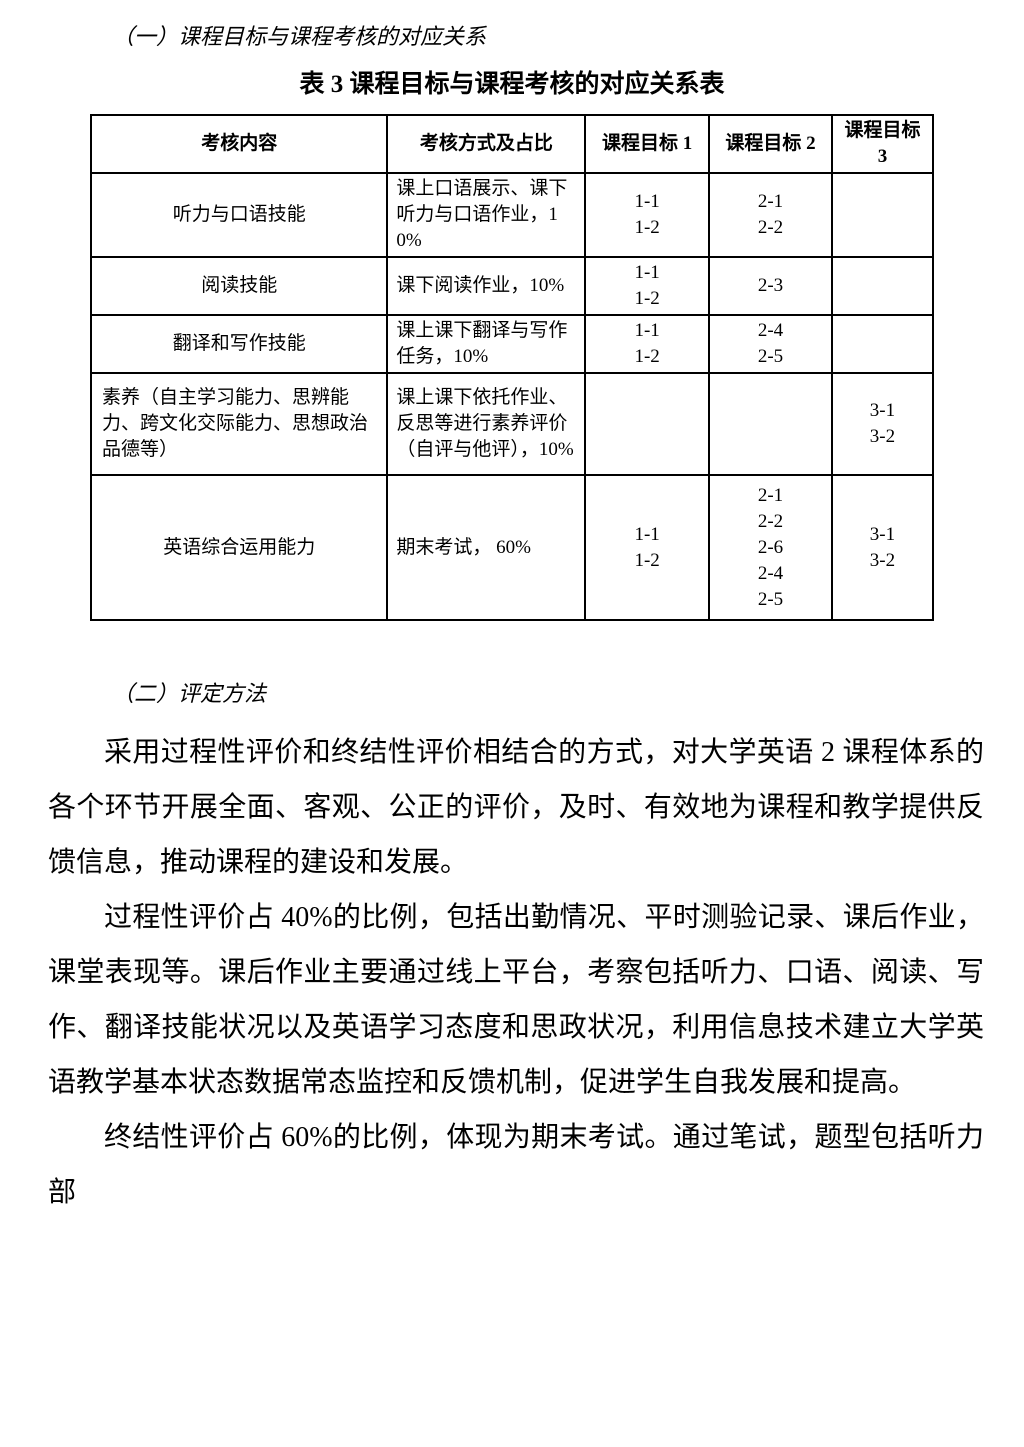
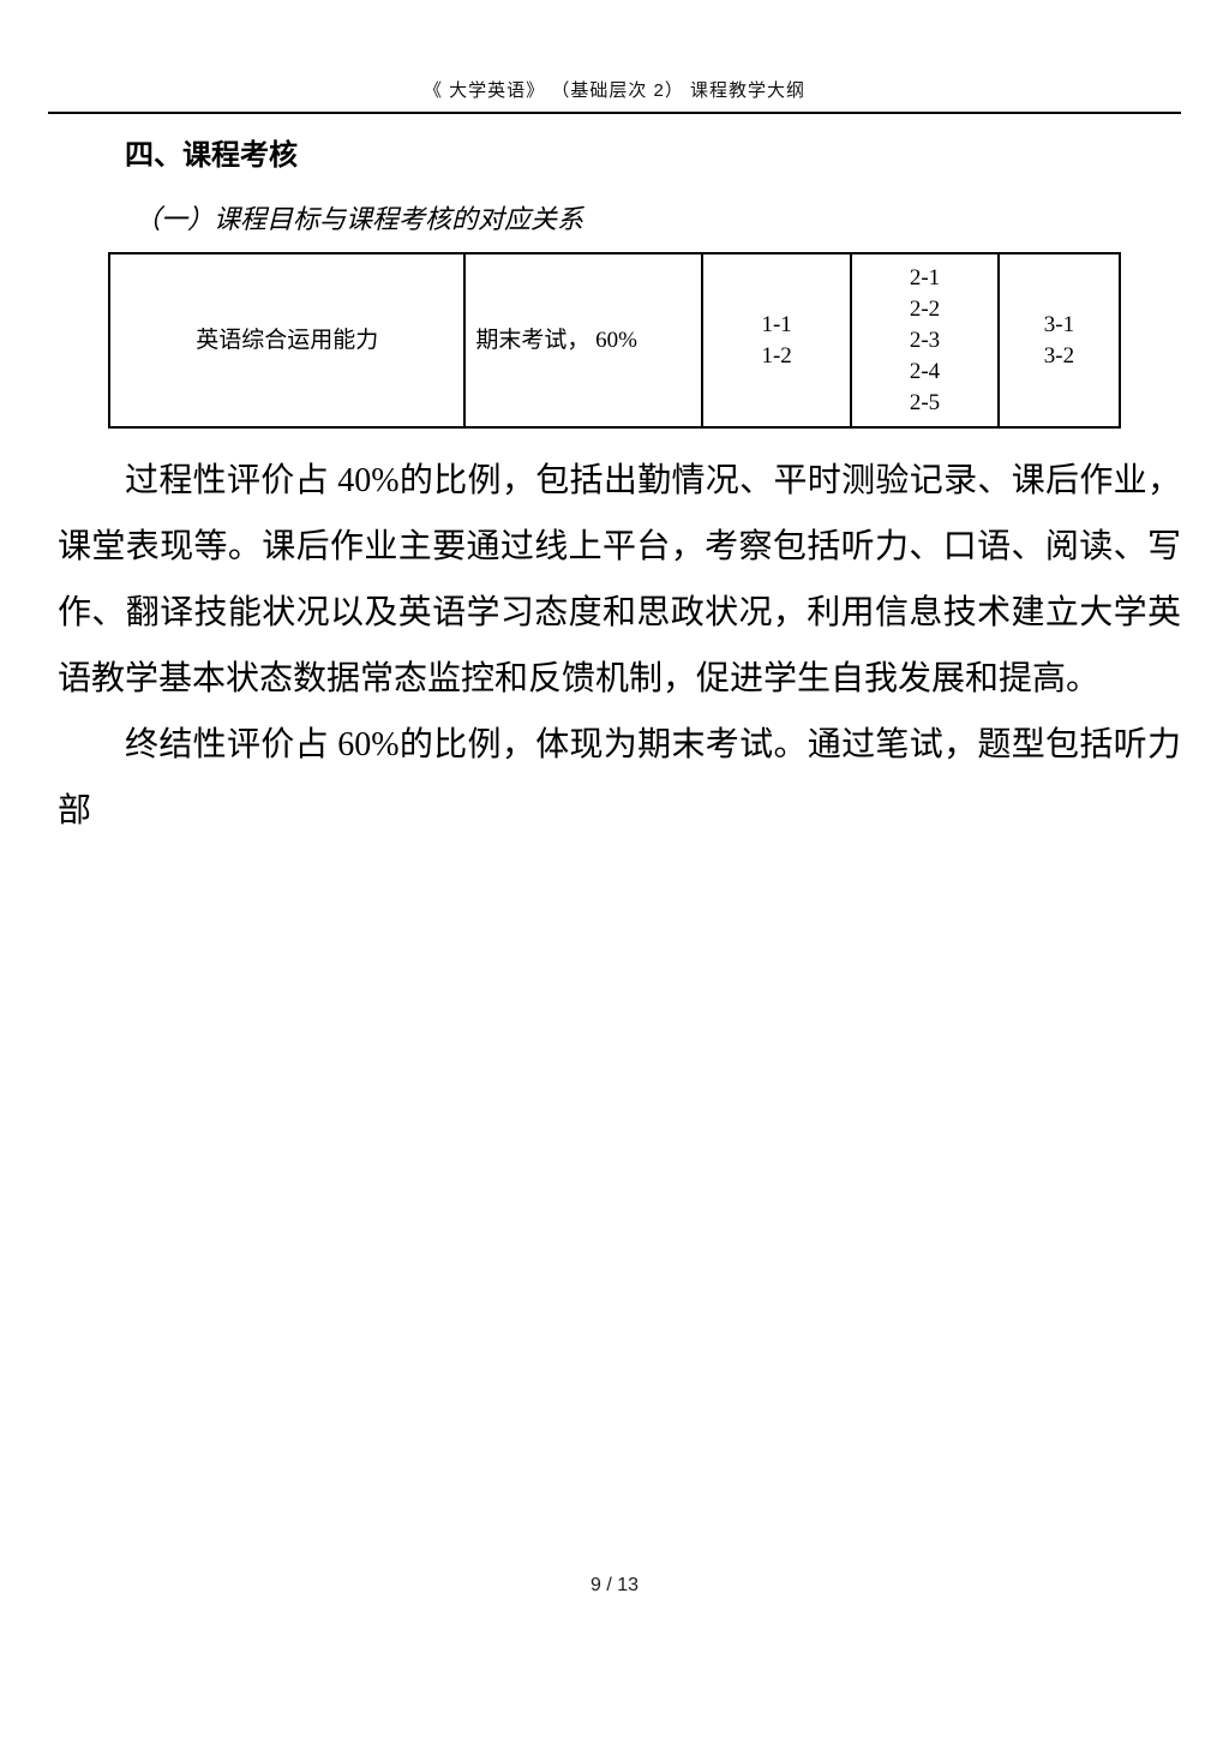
+ 《 大学英语》 （基础层次 2） 课程教学大纲
+ 四、课程考核
  （一）课程目标与课程考核的对应关系
- 表 3 课程目标与课程考核的对应关系表
- 考核内容	考核方式及占比	课程目标 1	课程目标 2	课程目标 3
- 听力与口语技能	课上口语展示、课下听力与口语作业，10%	1-1 1-2	2-1 2-2
- 阅读技能	课下阅读作业，10%	1-1 1-2	2-3
- 翻译和写作技能	课上课下翻译与写作任务，10%	1-1 1-2	2-4 2-5
- 素养（自主学习能力、思辨能力、跨文化交际能力、思想政治品德等）	课上课下依托作业、反思等进行素养评价（自评与他评），10%			3-1 3-2
- 英语综合运用能力	期末考试， 60%	1-1 1-2	2-1 2-2 2-6 2-4 2-5	3-1 3-2
+ 英语综合运用能力	期末考试， 60%	1-1 1-2	2-1 2-2 2-3 2-4 2-5	3-1 3-2
- （二）评定方法
- 采用过程性评价和终结性评价相结合的方式，对大学英语 2 课程体系的各个环节开展全面、客观、公正的评价，及时、有效地为课程和教学提供反馈信息，推动课程的建设和发展。
  过程性评价占 40%的比例，包括出勤情况、平时测验记录、课后作业，课堂表现等。课后作业主要通过线上平台，考察包括听力、口语、阅读、写作、翻译技能状况以及英语学习态度和思政状况，利用信息技术建立大学英语教学基本状态数据常态监控和反馈机制，促进学生自我发展和提高。
  终结性评价占 60%的比例，体现为期末考试。通过笔试，题型包括听力部
+ 9 / 13
